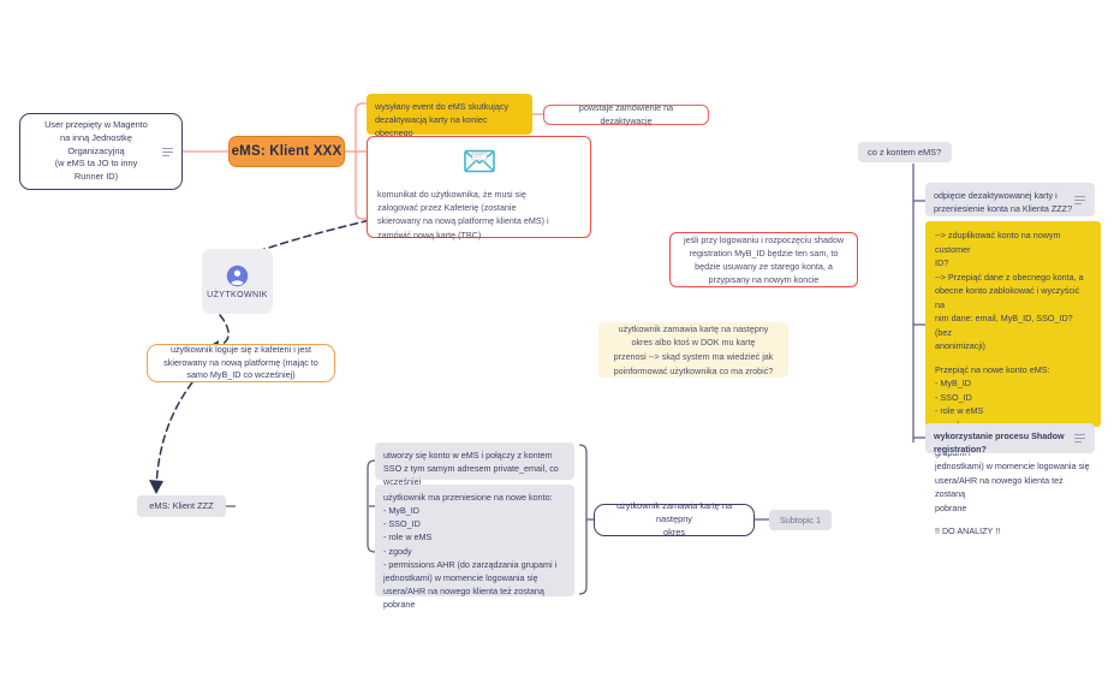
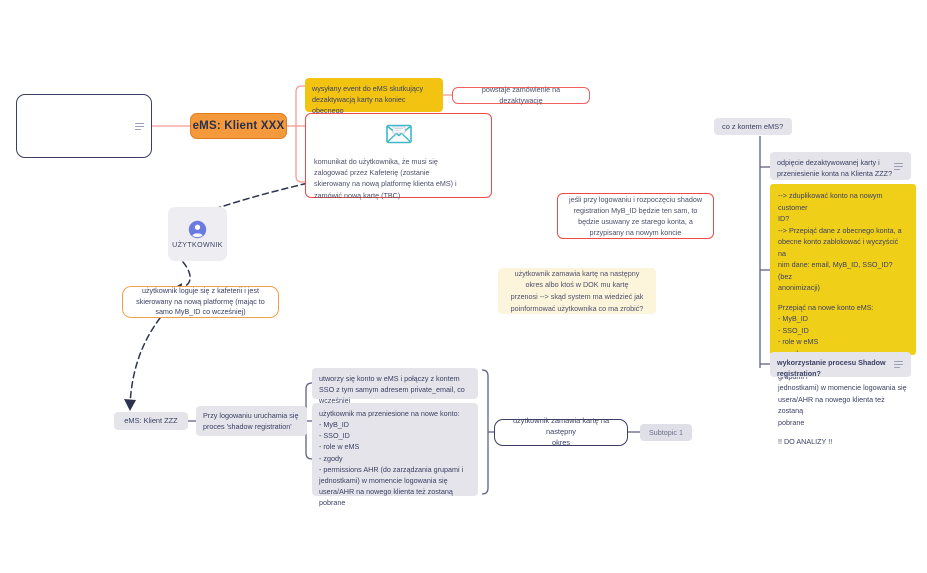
- User przepięty w Magento
- na inną Jednostkę
- Organizacyjną
- (w eMS ta JO to inny
- Runner ID)
  eMS: Klient XXX
  wysyłany event do eMS skutkujący
  dezaktywacją karty na koniec obecnego
  powstaje zamówienie na dezaktywację
  komunikat do użytkownika, że musi się
  zalogować przez Kafeterię (zostanie
  skierowany na nową platformę klienta eMS) i
  zamówić nową kartę (TBC)
  jeśli przy logowaniu i rozpoczęciu shadow
  registration MyB_ID będzie ten sam, to
  będzie usuwany ze starego konta, a
  przypisany na nowym koncie
  użytkownik zamawia kartę na następny
  okres albo ktoś w DOK mu kartę
  przenosi --> skąd system ma wiedzieć jak
  poinformować użytkownika co ma zrobić?
  użytkownik loguje się z kafeterii i jest
  skierowany na nową platformę (mając to
  samo MyB_ID co wcześniej)
  eMS: Klient ZZZ
+ Przy logowaniu uruchamia się
+ proces 'shadow registration'
  utworzy się konto w eMS i połączy z kontem
  SSO z tym samym adresem private_email, co
  wcześniej
  użytkownik ma przeniesione na nowe konto:
  - MyB_ID
  - SSO_ID
  - role w eMS
  - zgody
  - permissions AHR (do zarządzania grupami i
  jednostkami) w momencie logowania się
  usera/AHR na nowego klienta też zostaną
  pobrane
  użytkownik zamawia kartę na następny
  okres
  Subtopic 1
  co z kontem eMS?
  odpięcie dezaktywowanej karty i
  przeniesienie konta na Klienta ZZZ?
  --> zduplikować konto na nowym customer
  ID?
  --> Przepiąć dane z obecnego konta, a
  obecne konto zablokować i wyczyścić na
  nim dane: email, MyB_ID, SSO_ID? (bez
  anonimizacji)
  Przepiąć na nowe konto eMS:
  - MyB_ID
  - SSO_ID
  - role w eMS
  jednostkami) w momencie logowania się
  usera/AHR na nowego klienta też zostaną
  pobrane
  !! DO ANALIZY !!
  wykorzystanie procesu Shadow
  registration?
